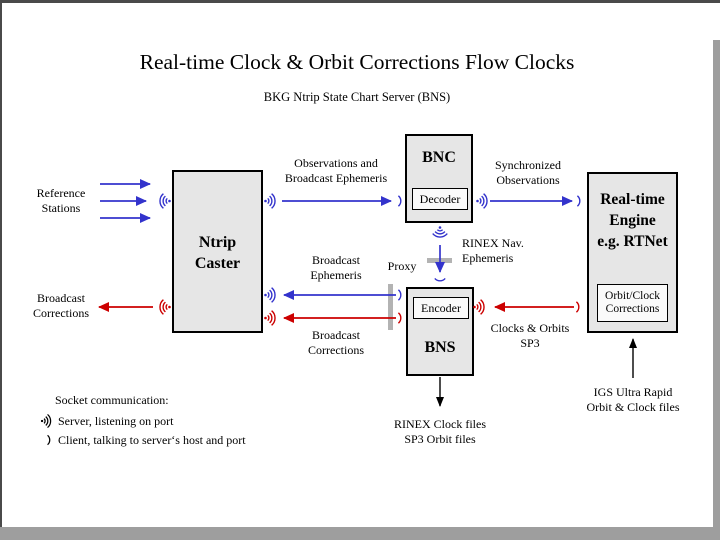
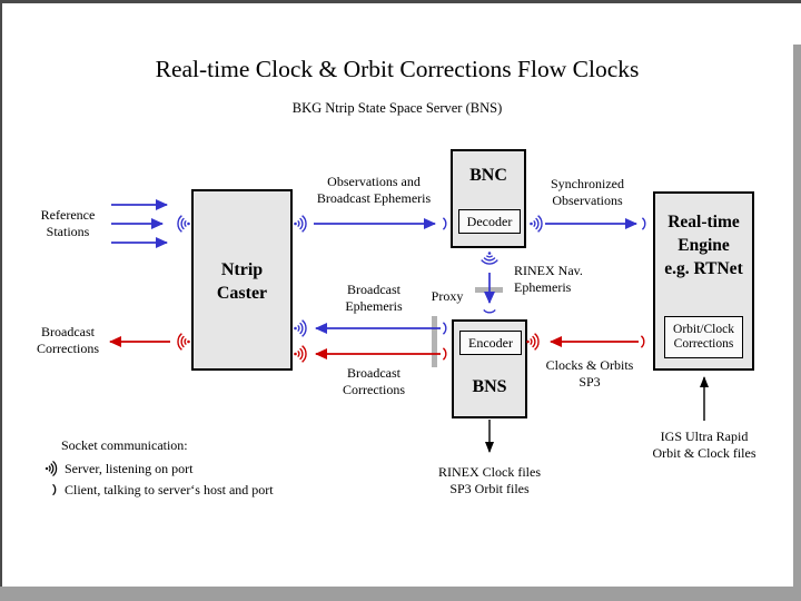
  Real-time Clock & Orbit Corrections Flow Clocks
- BKG Ntrip State Chart Server (BNS)
+ BKG Ntrip State Space Server (BNS)
  Ntrip
  Caster
  BNC
  Decoder
  Encoder
  BNS
  Real-time
  Engine
  e.g. RTNet
  Orbit/Clock
  Corrections
  Reference
  Stations
  Broadcast
  Corrections
  Observations and
  Broadcast Ephemeris
  Synchronized
  Observations
  RINEX Nav.
  Ephemeris
  Proxy
  Broadcast
  Ephemeris
  Broadcast
  Corrections
  Clocks & Orbits
  SP3
  RINEX Clock files
  SP3 Orbit files
  IGS Ultra Rapid
  Orbit & Clock files
  Socket communication:
  Server, listening on port
  Client, talking to server‘s host and port
